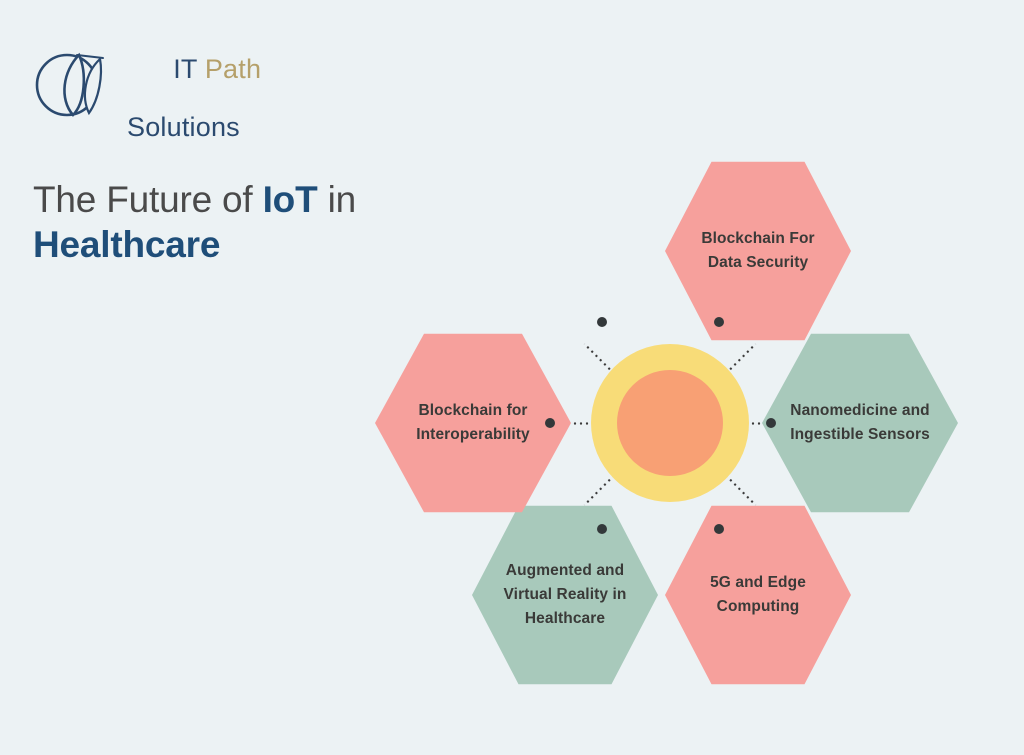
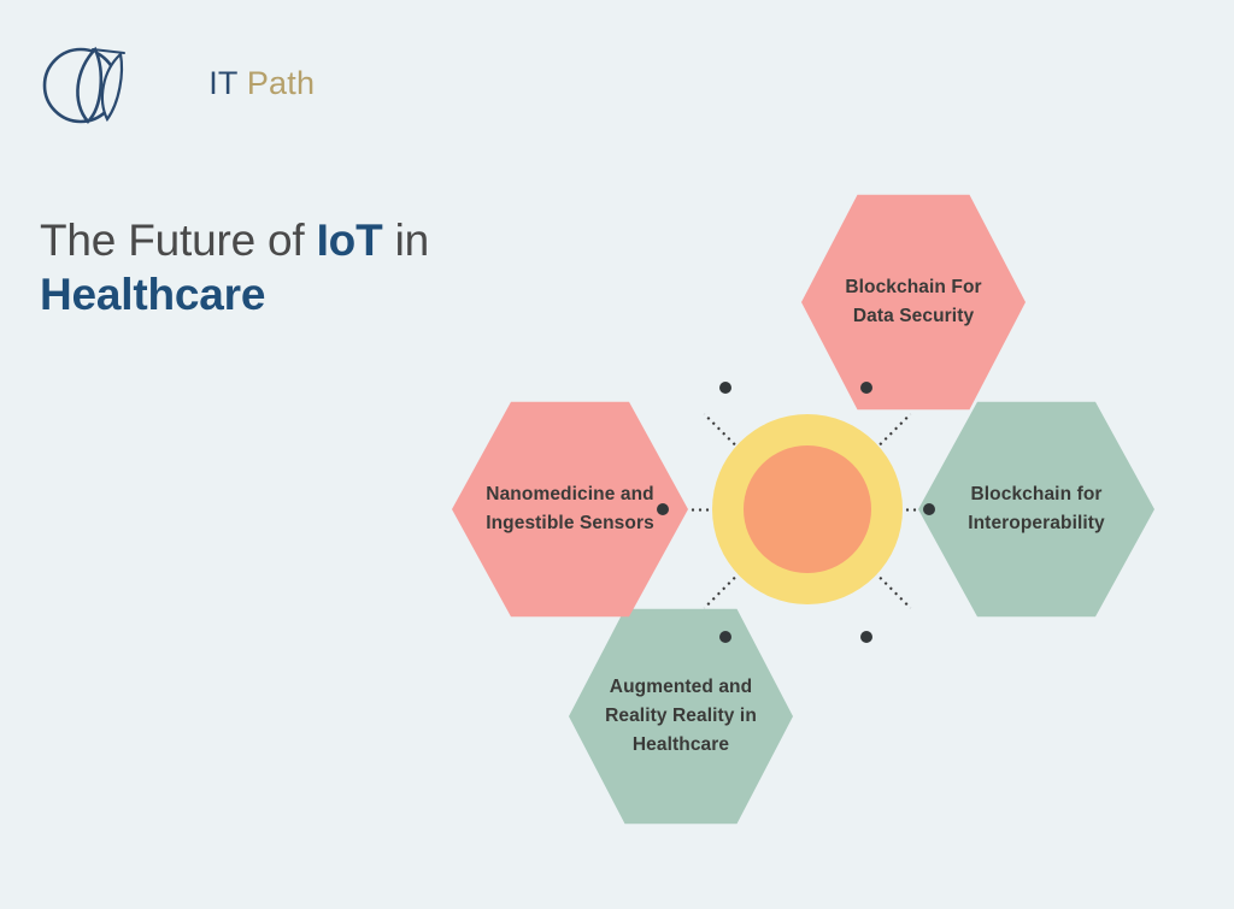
  IT Path
- Solutions
  The Future of IoT in Healthcare
  Blockchain For Data Security
- Nanomedicine and Ingestible Sensors
+ Blockchain for Interoperability
- 5G and Edge Computing
- Augmented and Virtual Reality in Healthcare
+ Augmented and Reality Reality in Healthcare
- Blockchain for Interoperability
+ Nanomedicine and Ingestible Sensors
